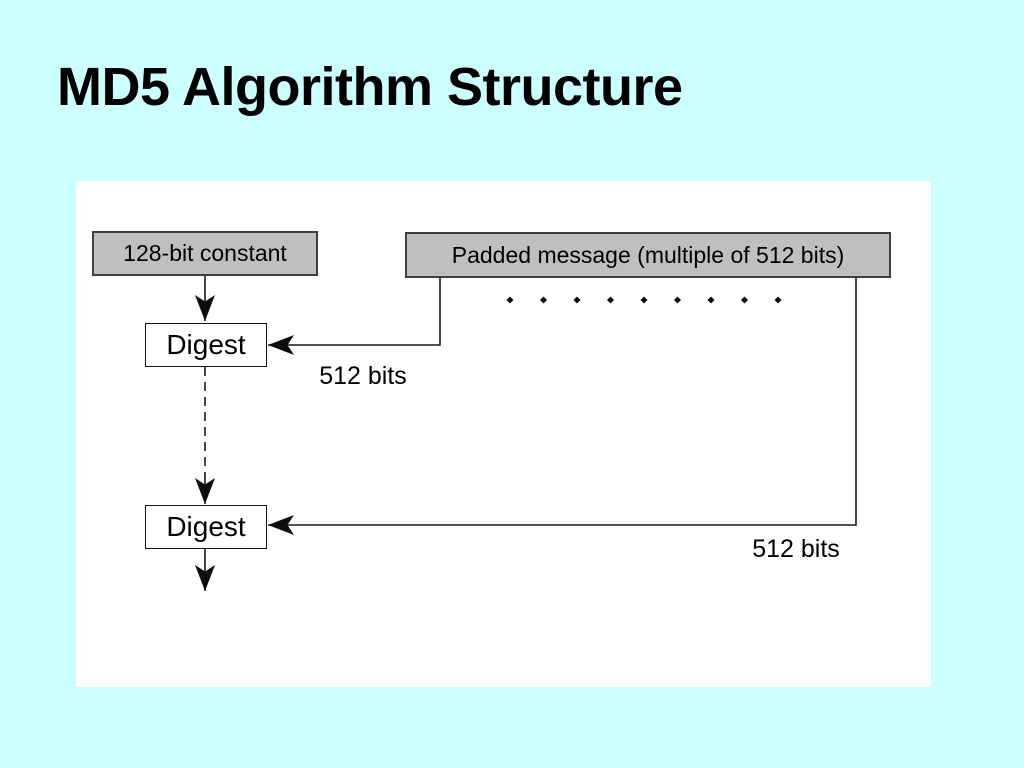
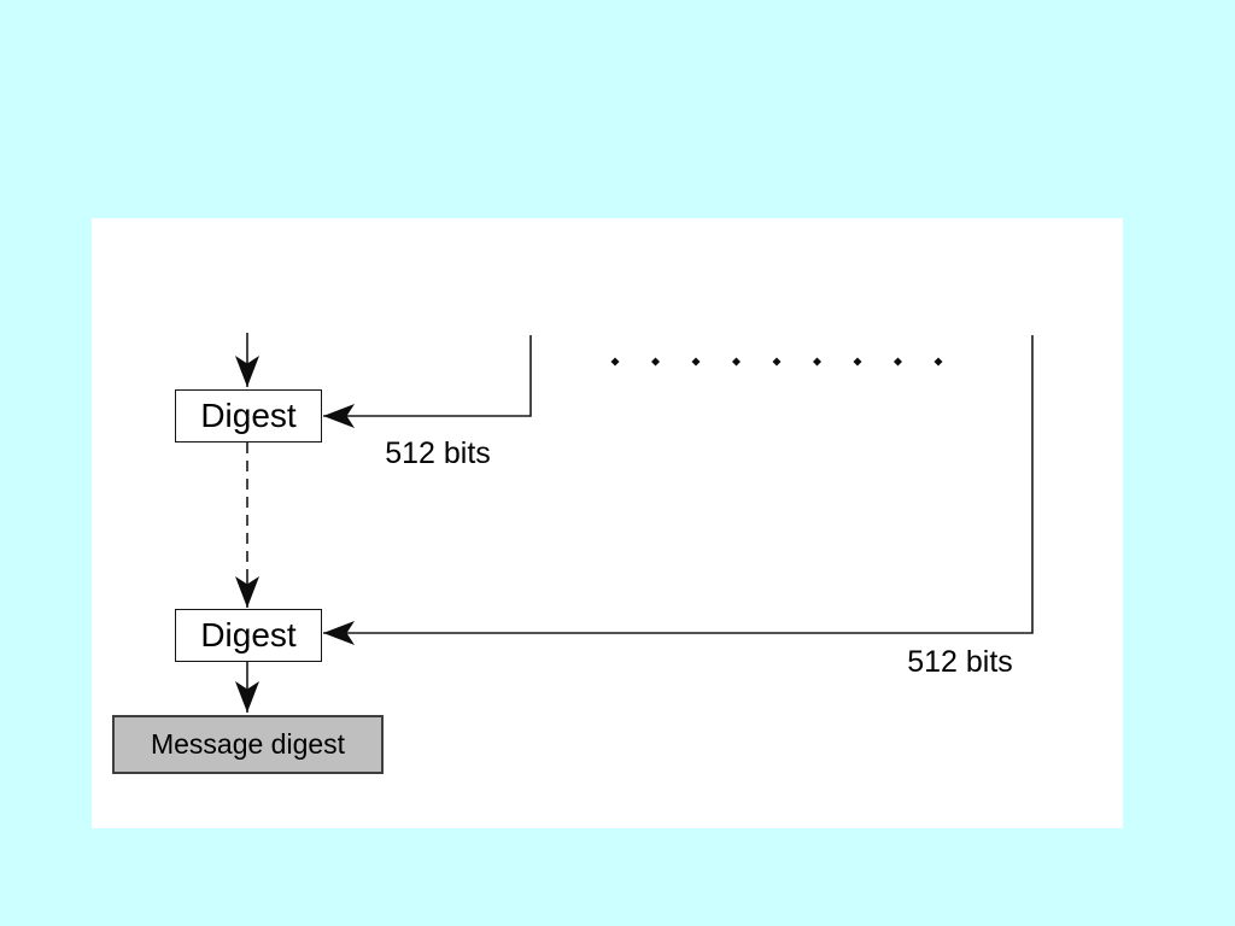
- MD5 Algorithm Structure
- 128-bit constant
- Padded message (multiple of 512 bits)
  Digest
  Digest
+ Message digest
  512 bits
  512 bits
